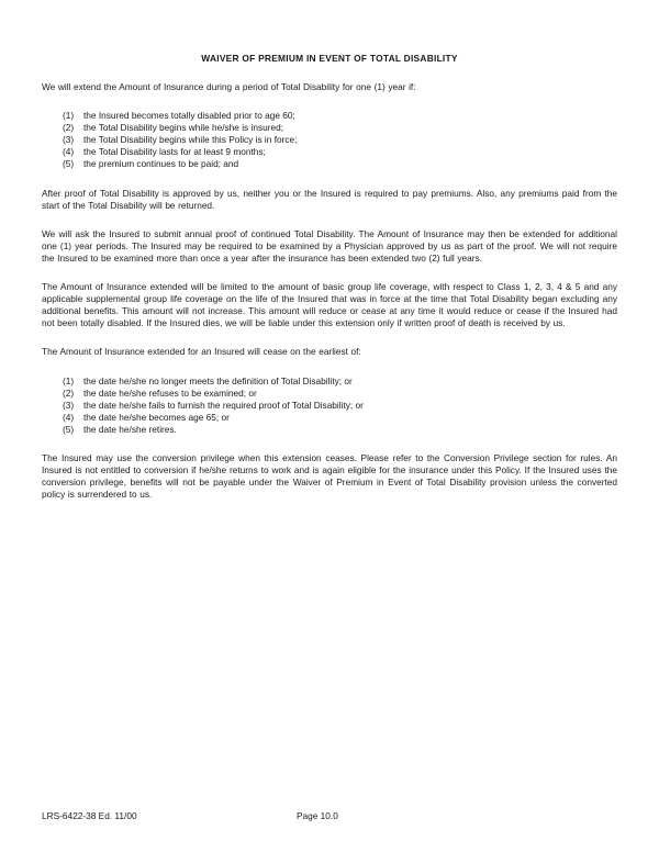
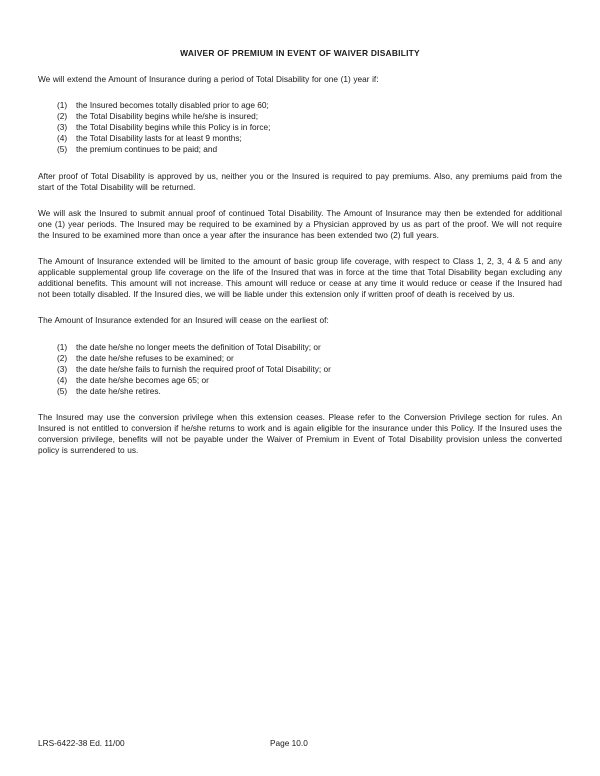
- WAIVER OF PREMIUM IN EVENT OF TOTAL DISABILITY
+ WAIVER OF PREMIUM IN EVENT OF WAIVER DISABILITY
  We will extend the Amount of Insurance during a period of Total Disability for one (1) year if:
  (1)
  the Insured becomes totally disabled prior to age 60;
  (2)
  the Total Disability begins while he/she is insured;
  (3)
  the Total Disability begins while this Policy is in force;
  (4)
  the Total Disability lasts for at least 9 months;
  (5)
  the premium continues to be paid; and
  After proof of Total Disability is approved by us, neither you or the Insured is required to pay premiums. Also, any premiums paid from the start of the Total Disability will be returned.
  We will ask the Insured to submit annual proof of continued Total Disability. The Amount of Insurance may then be extended for additional one (1) year periods. The Insured may be required to be examined by a Physician approved by us as part of the proof. We will not require the Insured to be examined more than once a year after the insurance has been extended two (2) full years.
  The Amount of Insurance extended will be limited to the amount of basic group life coverage, with respect to Class 1, 2, 3, 4 & 5 and any applicable supplemental group life coverage on the life of the Insured that was in force at the time that Total Disability began excluding any additional benefits. This amount will not increase. This amount will reduce or cease at any time it would reduce or cease if the Insured had not been totally disabled. If the Insured dies, we will be liable under this extension only if written proof of death is received by us.
  The Amount of Insurance extended for an Insured will cease on the earliest of:
  (1)
  the date he/she no longer meets the definition of Total Disability; or
  (2)
  the date he/she refuses to be examined; or
  (3)
  the date he/she fails to furnish the required proof of Total Disability; or
  (4)
  the date he/she becomes age 65; or
  (5)
  the date he/she retires.
  The Insured may use the conversion privilege when this extension ceases. Please refer to the Conversion Privilege section for rules. An Insured is not entitled to conversion if he/she returns to work and is again eligible for the insurance under this Policy. If the Insured uses the conversion privilege, benefits will not be payable under the Waiver of Premium in Event of Total Disability provision unless the converted policy is surrendered to us.
  LRS-6422-38 Ed. 11/00
  Page 10.0
